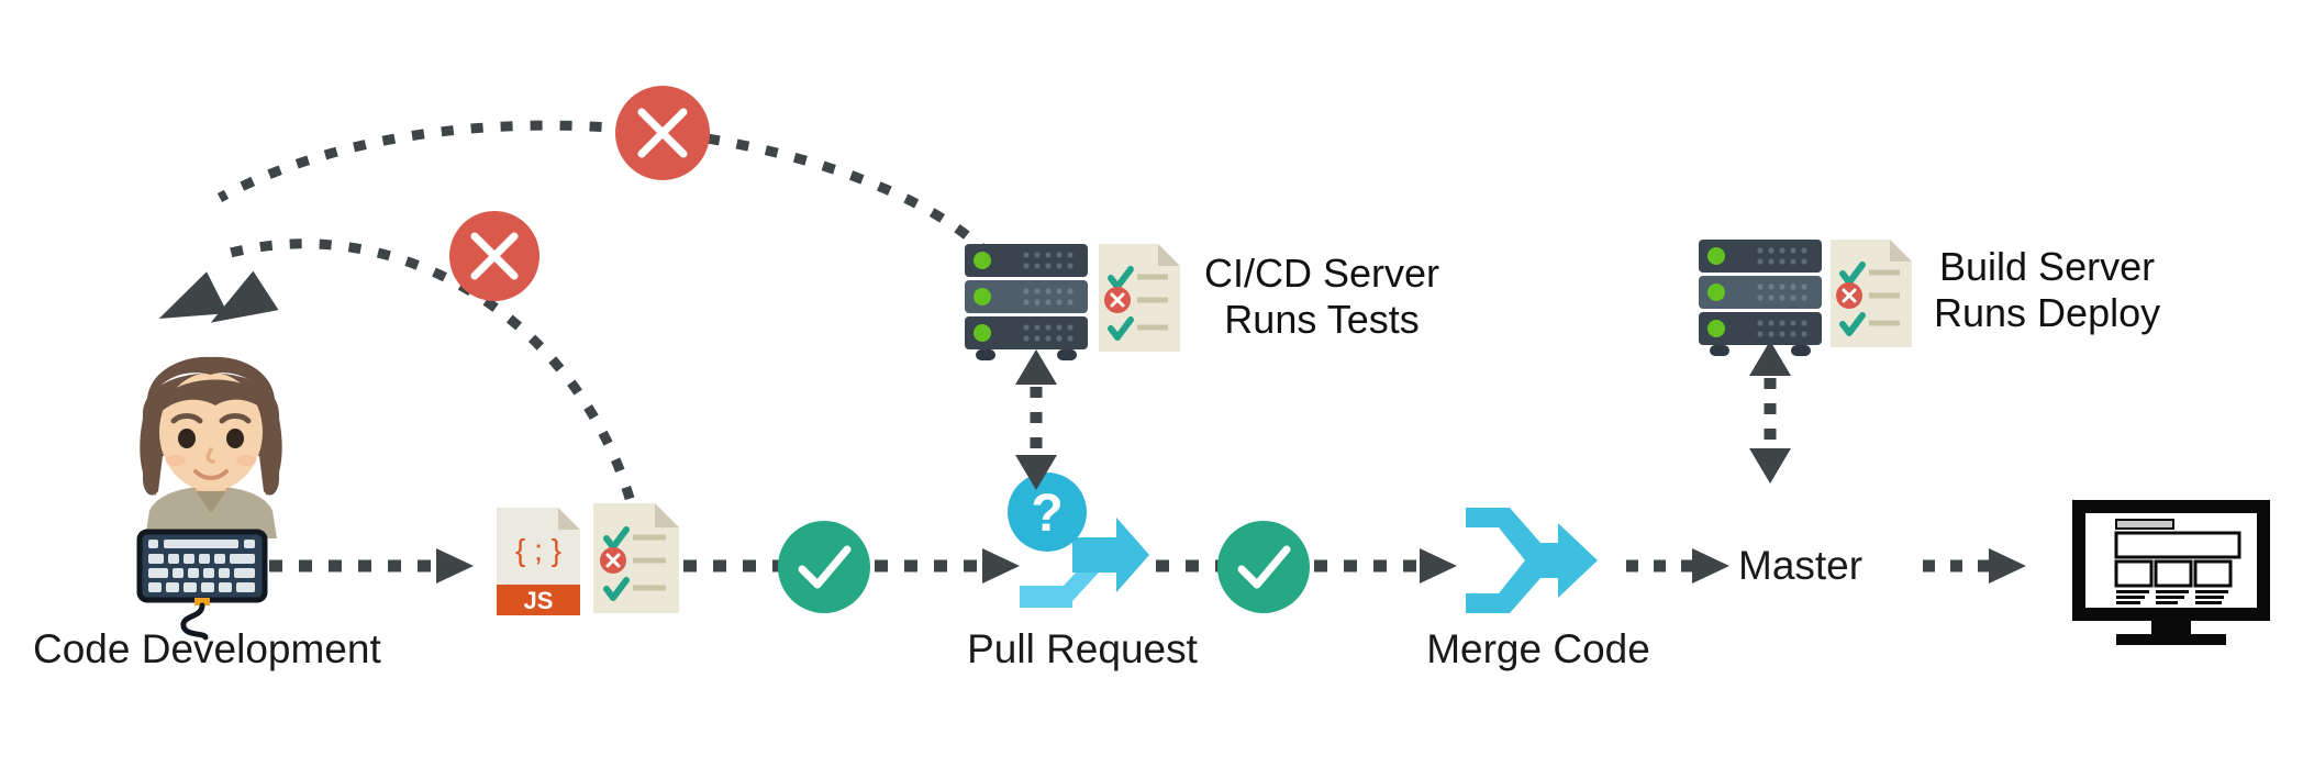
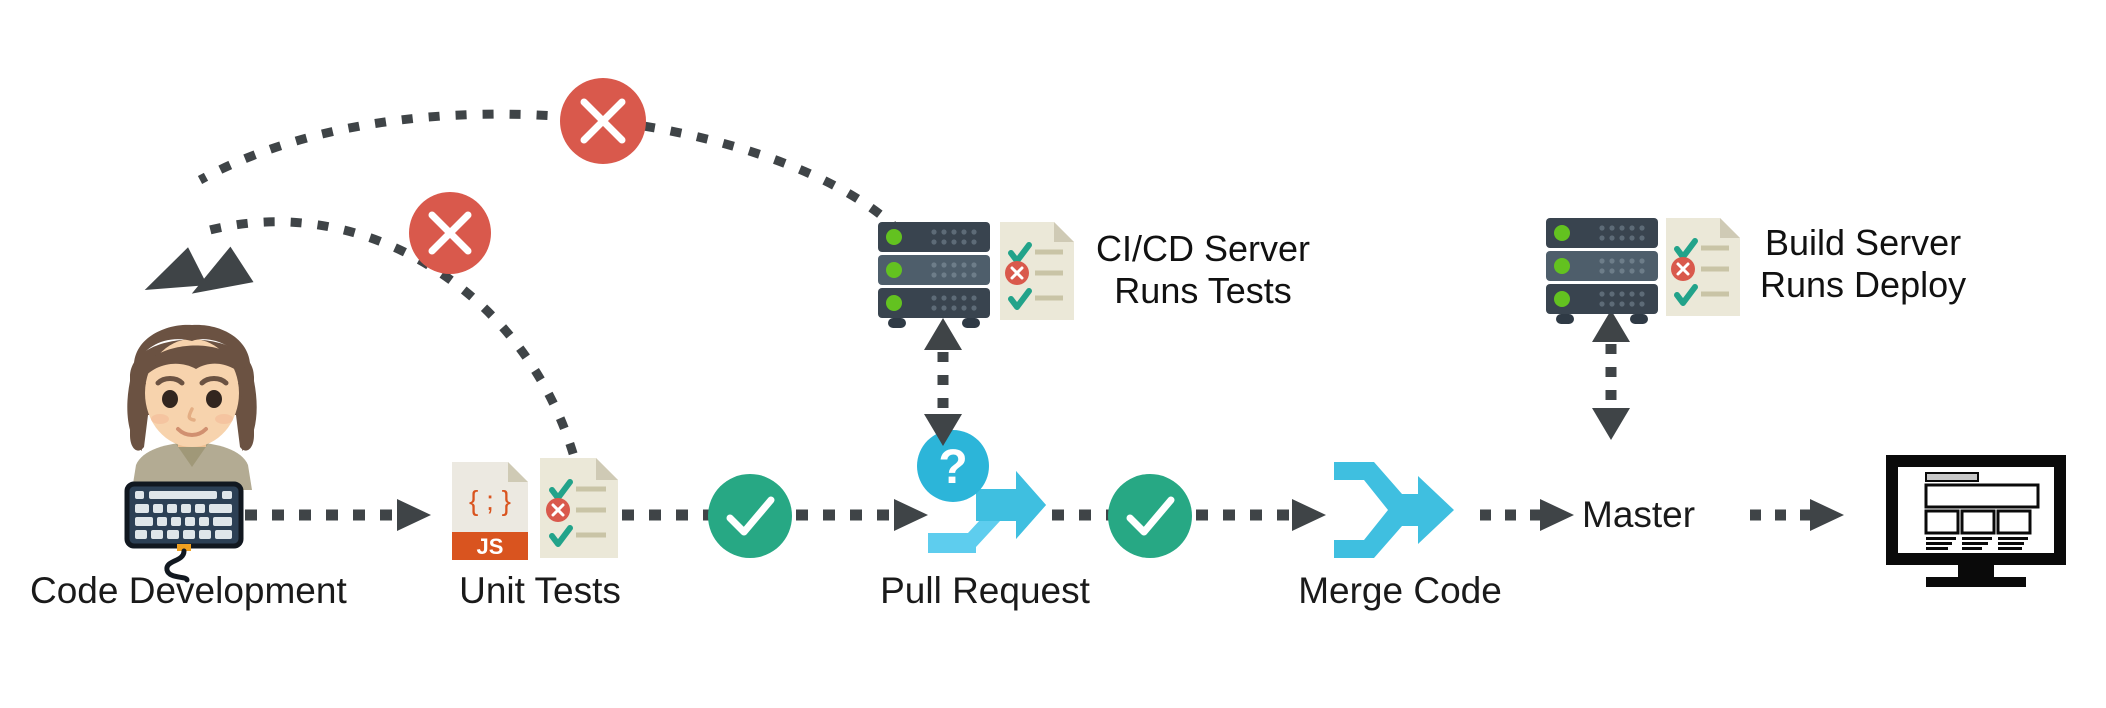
  Code Development
  JS
  { ; }
+ Unit Tests
  ?
  Pull Request
  CI/CD Server Runs Tests
  Merge Code
  Master
  Build Server Runs Deploy
